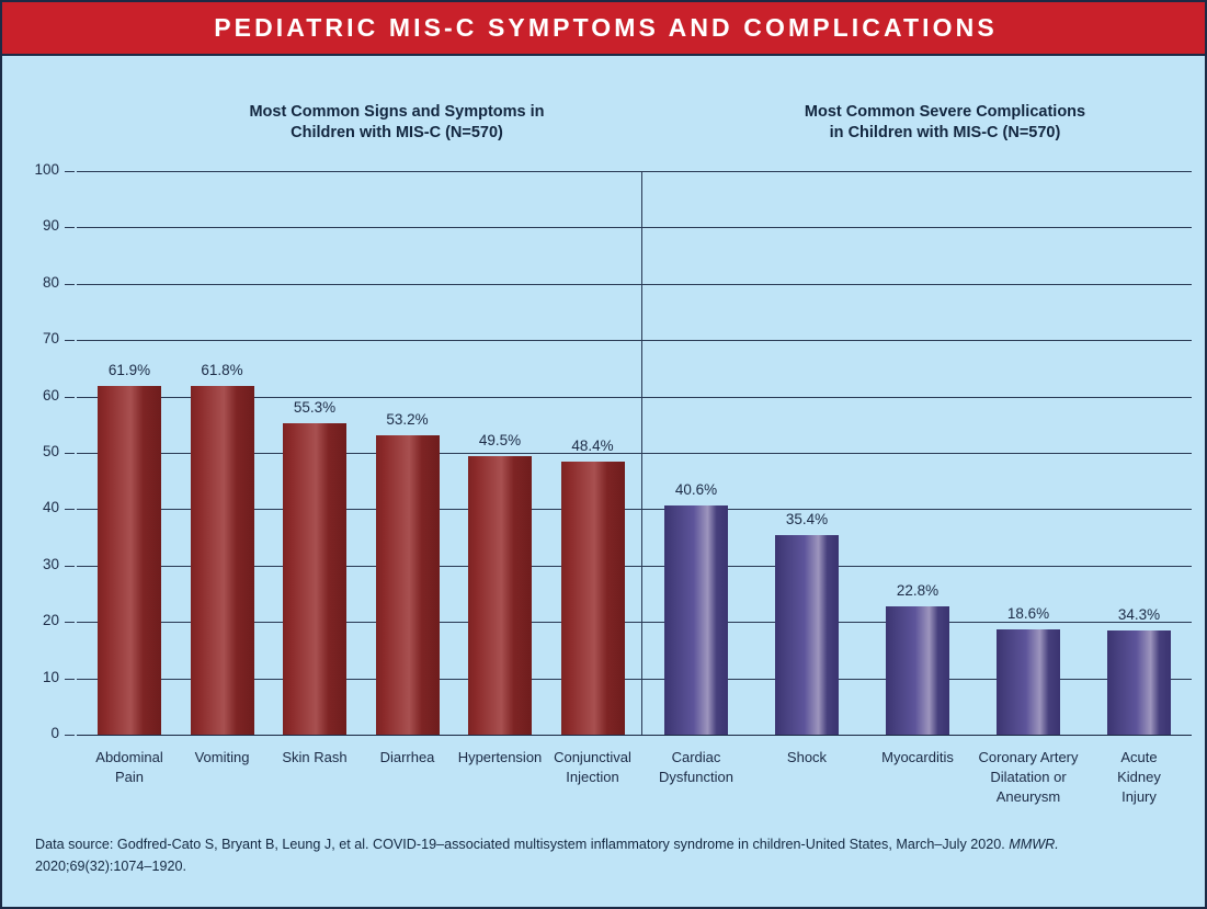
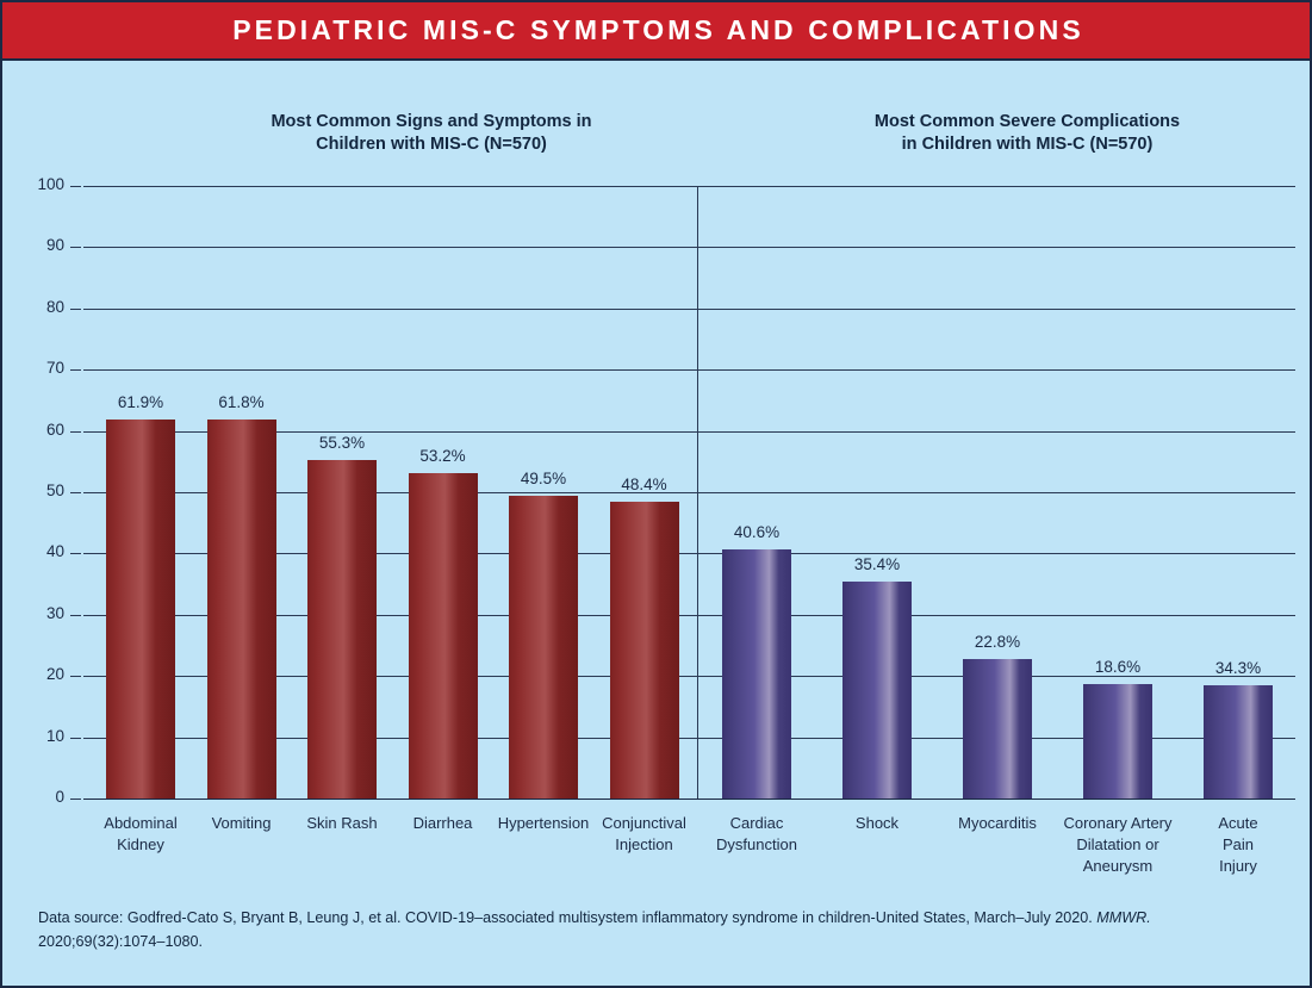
  PEDIATRIC MIS-C SYMPTOMS AND COMPLICATIONS
  Most Common Signs and Symptoms in
  Children with MIS-C (N=570)
  Most Common Severe Complications
  in Children with MIS-C (N=570)
  0
  10
  20
  30
  40
  50
  60
  70
  80
  90
  100
  61.9%
  Abdominal
- Pain
+ Kidney
  61.8%
  Vomiting
  55.3%
  Skin Rash
  53.2%
  Diarrhea
  49.5%
  Hypertension
  48.4%
  Conjunctival
  Injection
  40.6%
  Cardiac
  Dysfunction
  35.4%
  Shock
  22.8%
  Myocarditis
  18.6%
  Coronary Artery
  Dilatation or
  Aneurysm
  34.3%
  Acute
- Kidney
+ Pain
  Injury
- Data source: Godfred-Cato S, Bryant B, Leung J, et al. COVID-19–associated multisystem inflammatory syndrome in children-United States, March–July 2020. MMWR. 2020;69(32):1074–1920.
+ Data source: Godfred-Cato S, Bryant B, Leung J, et al. COVID-19–associated multisystem inflammatory syndrome in children-United States, March–July 2020. MMWR. 2020;69(32):1074–1080.
